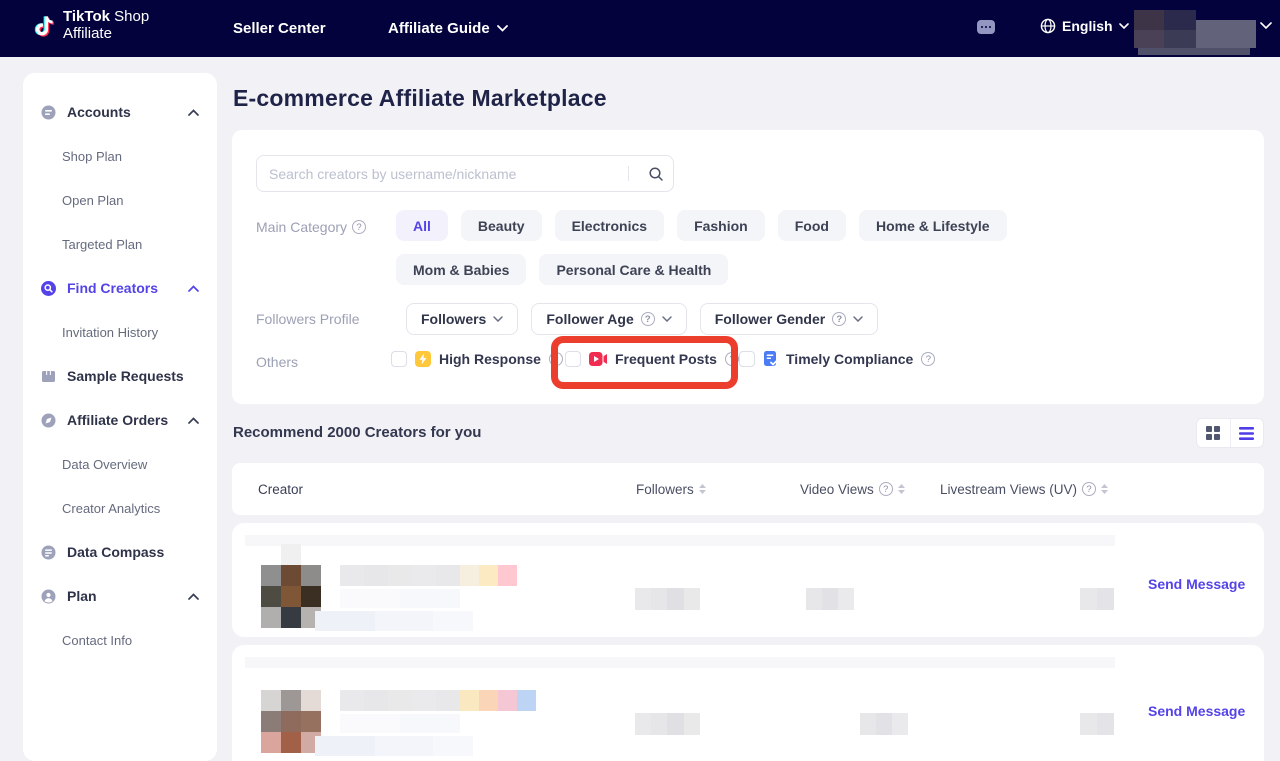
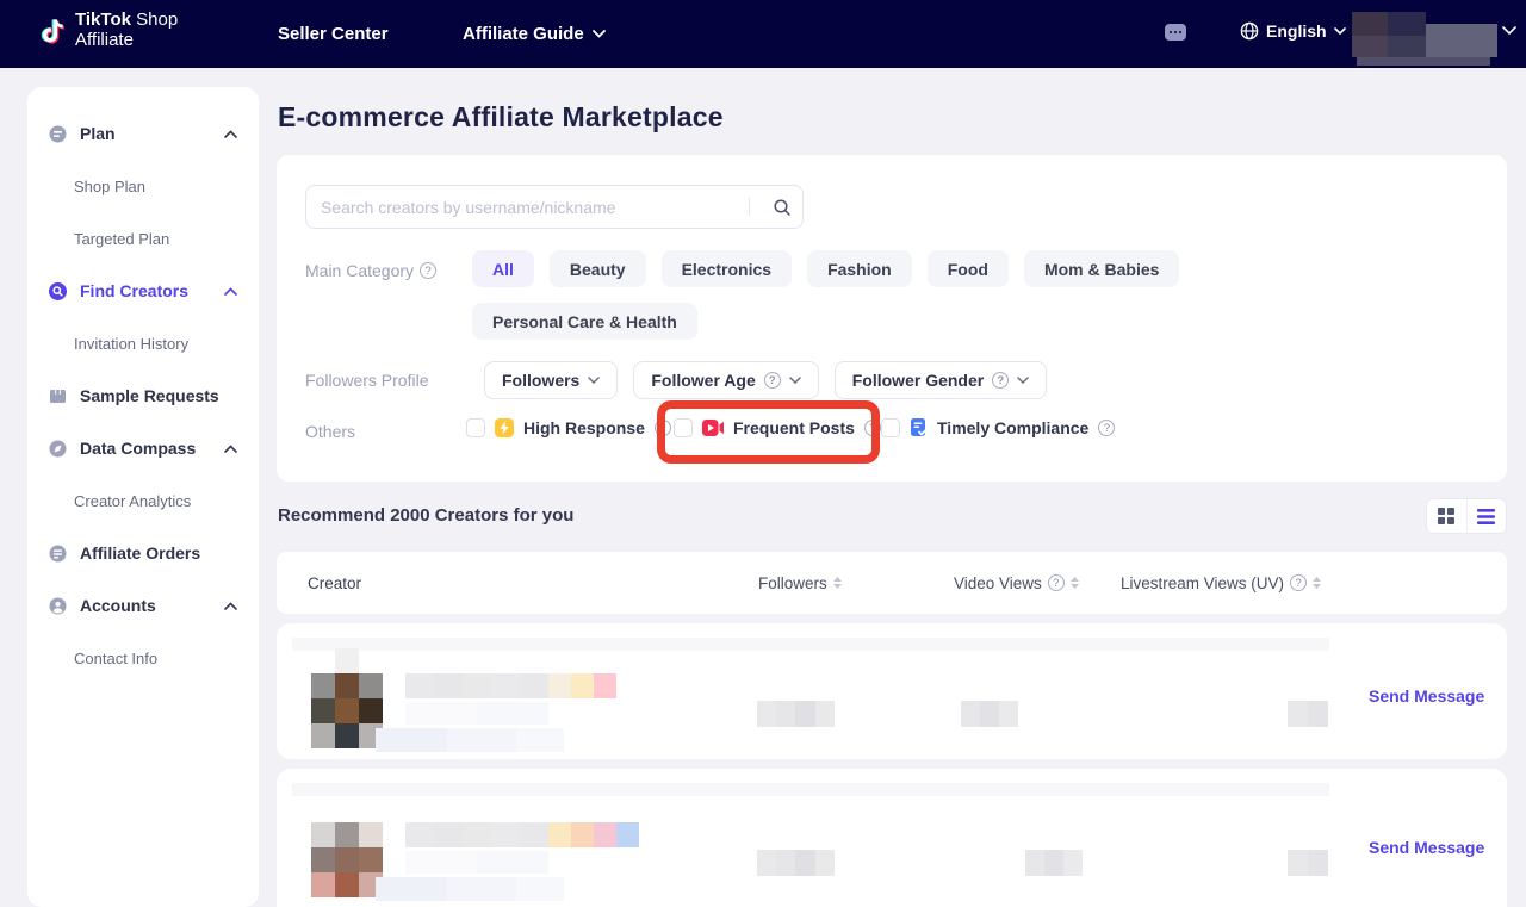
  TikTok Shop
  Affiliate
  Seller Center
  Affiliate Guide
  English
- Accounts
+ Plan
  Shop Plan
- Open Plan
  Targeted Plan
  Find Creators
  Invitation History
  Sample Requests
- Affiliate Orders
+ Data Compass
- Data Overview
  Creator Analytics
- Data Compass
+ Affiliate Orders
- Plan
+ Accounts
  Contact Info
  E-commerce Affiliate Marketplace
  Search creators by username/nickname
  Main Category
  ?
  All
  Beauty
  Electronics
  Fashion
  Food
- Home & Lifestyle
  Mom & Babies
  Personal Care & Health
  Followers Profile
  Followers
  Follower Age
  ?
  Follower Gender
  ?
  Others
  High Response
  ?
  Frequent Posts
  ?
  Timely Compliance
  ?
  Recommend 2000 Creators for you
  Creator
  Followers
  Video Views
  ?
  Livestream Views (UV)
  ?
  Send Message
  Send Message
